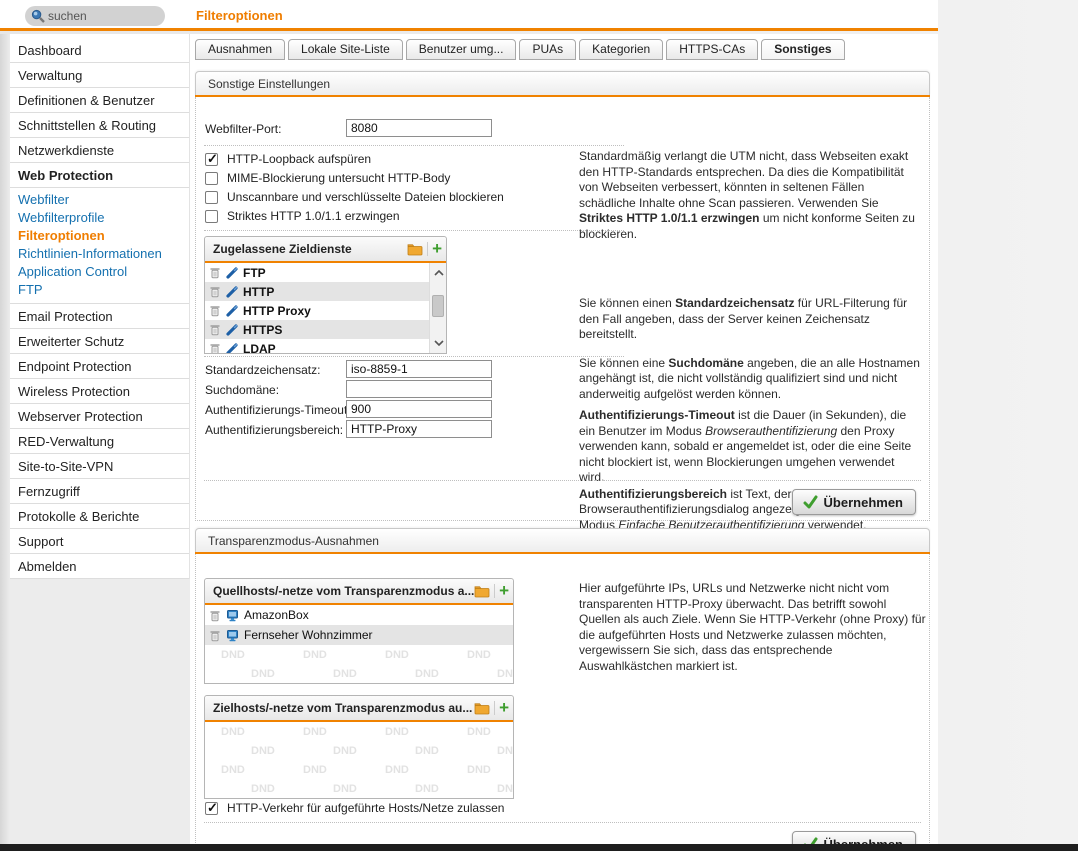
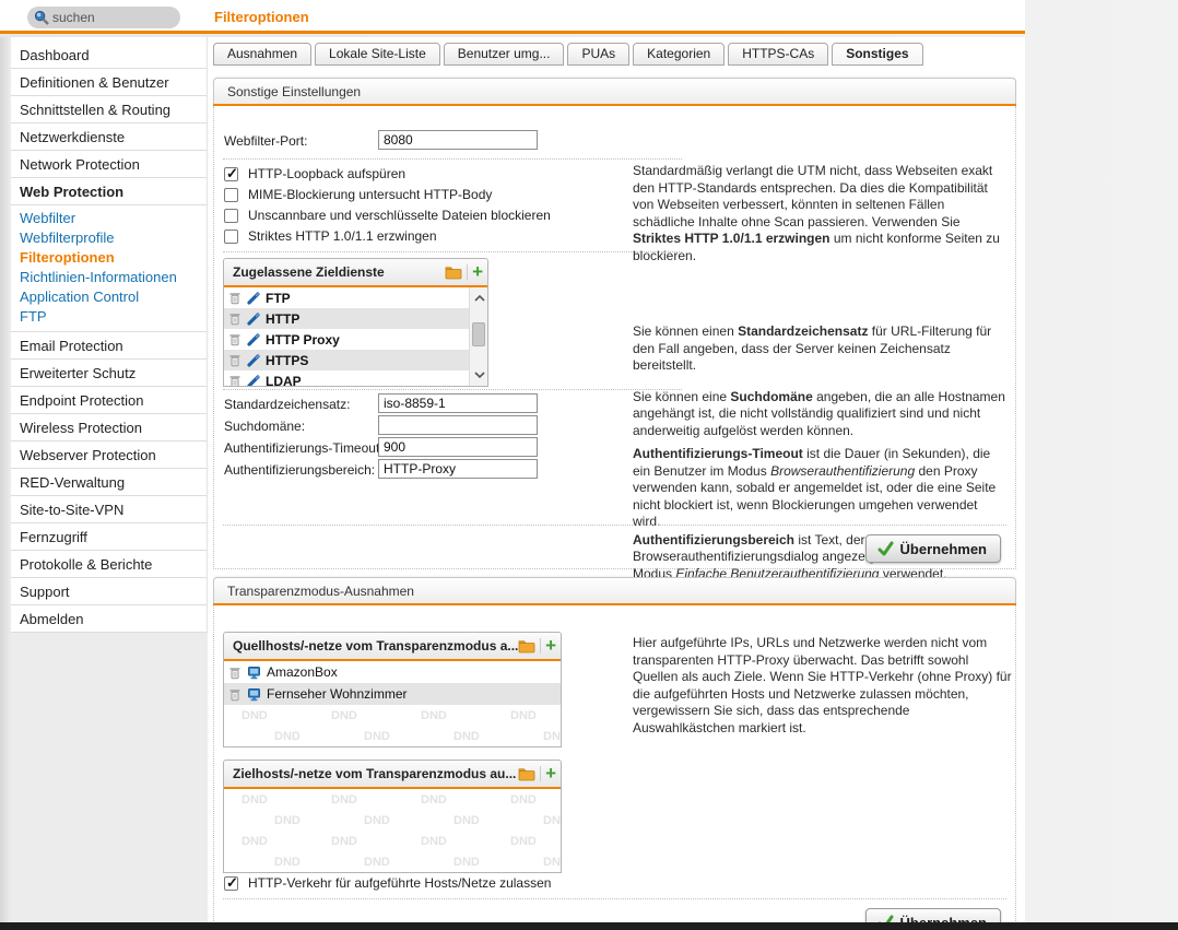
  suchen
  Filteroptionen
  Dashboard
- Verwaltung
  Definitionen & Benutzer
  Schnittstellen & Routing
  Netzwerkdienste
+ Network Protection
  Web Protection
  Webfilter
  Webfilterprofile
  Filteroptionen
  Richtlinien-Informationen
  Application Control
  FTP
  Email Protection
  Erweiterter Schutz
  Endpoint Protection
  Wireless Protection
  Webserver Protection
  RED-Verwaltung
  Site-to-Site-VPN
  Fernzugriff
  Protokolle & Berichte
  Support
  Abmelden
  Ausnahmen
  Lokale Site-Liste
  Benutzer umg...
  PUAs
  Kategorien
  HTTPS-CAs
  Sonstiges
  Sonstige Einstellungen
  Webfilter-Port:
  8080
  HTTP-Loopback aufspüren
  MIME-Blockierung untersucht HTTP-Body
  Unscannbare und verschlüsselte Dateien blockieren
  Striktes HTTP 1.0/1.1 erzwingen
  Zugelassene Zieldienste
  +
  FTP
  HTTP
  HTTP Proxy
  HTTPS
  LDAP
  Standardzeichensatz:
  iso-8859-1
  Suchdomäne:
  Authentifizierungs-Timeou
  900
  Authentifizierungsbereich:
  HTTP-Proxy
  Standardmäßig verlangt die UTM nicht, dass Webseiten exakt den HTTP-Standards entsprechen. Da dies die Kompatibilität von Webseiten verbessert, könnten in seltenen Fällen schädliche Inhalte ohne Scan passieren. Verwenden Sie Striktes HTTP 1.0/1.1 erzwingen um nicht konforme Seiten zu blockieren.
  Sie können einen Standardzeichensatz für URL-Filterung für den Fall angeben, dass der Server keinen Zeichensatz bereitstellt.
  Sie können eine Suchdomäne angeben, die an alle Hostnamen angehängt ist, die nicht vollständig qualifiziert sind und nicht anderweitig aufgelöst werden können.
  Authentifizierungs-Timeout ist die Dauer (in Sekunden), die ein Benutzer im Modus Browserauthentifizierung den Proxy verwenden kann, sobald er angemeldet ist, oder die eine Seite nicht blockiert ist, wenn Blockierungen umgehen verwendet wird.
  Authentifizierungsbereich ist Text, der Browserauthentifizierungsdialog angeze Modus Einfache Benutzerauthentifizierung verwendet.
  Übernehmen
  Transparenzmodus-Ausnahmen
  Quellhosts/-netze vom Transparenzmodus a...
  +
  AmazonBox
  Fernseher Wohnzimmer
  DND
  DND
  DND
  DND
  DND
  DND
  DND
  Zielhosts/-netze vom Transparenzmodus au...
  +
  DND
  DND
  DND
  DND
  DND
  DND
  DND
  DND
  DND
  DND
  DND
  DND
  DND
  DND
  HTTP-Verkehr für aufgeführte Hosts/Netze zulassen
- Hier aufgeführte IPs, URLs und Netzwerke nicht nicht vom transparenten HTTP-Proxy überwacht. Das betrifft sowohl Quellen als auch Ziele. Wenn Sie HTTP-Verkehr (ohne Proxy) für die aufgeführten Hosts und Netzwerke zulassen möchten, vergewissern Sie sich, dass das entsprechende Auswahlkästchen markiert ist.
+ Hier aufgeführte IPs, URLs und Netzwerke werden nicht vom transparenten HTTP-Proxy überwacht. Das betrifft sowohl Quellen als auch Ziele. Wenn Sie HTTP-Verkehr (ohne Proxy) für die aufgeführten Hosts und Netzwerke zulassen möchten, vergewissern Sie sich, dass das entsprechende Auswahlkästchen markiert ist.
